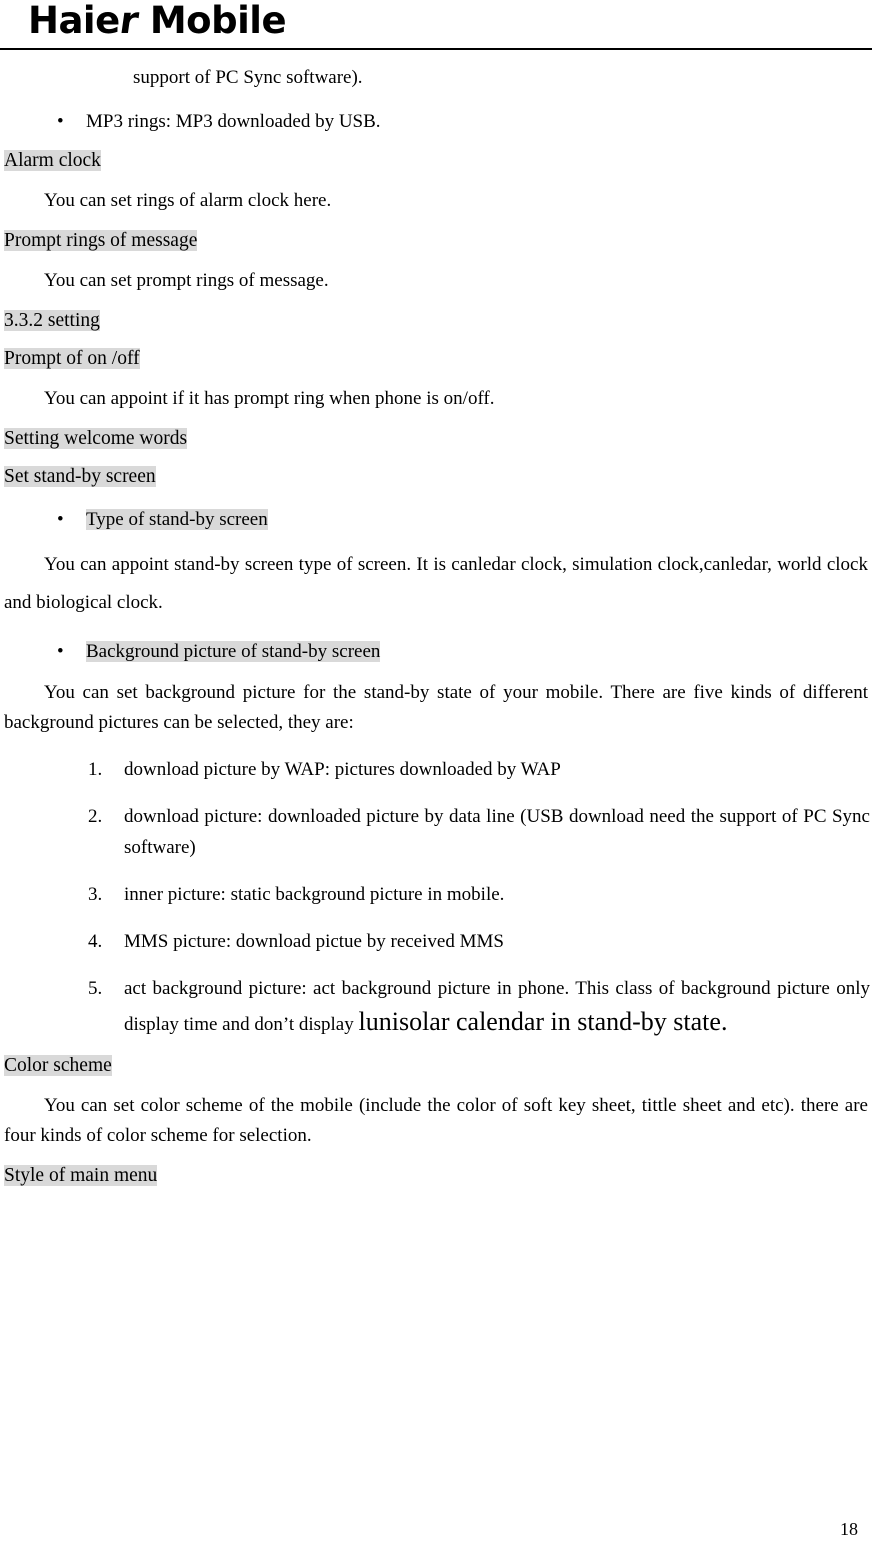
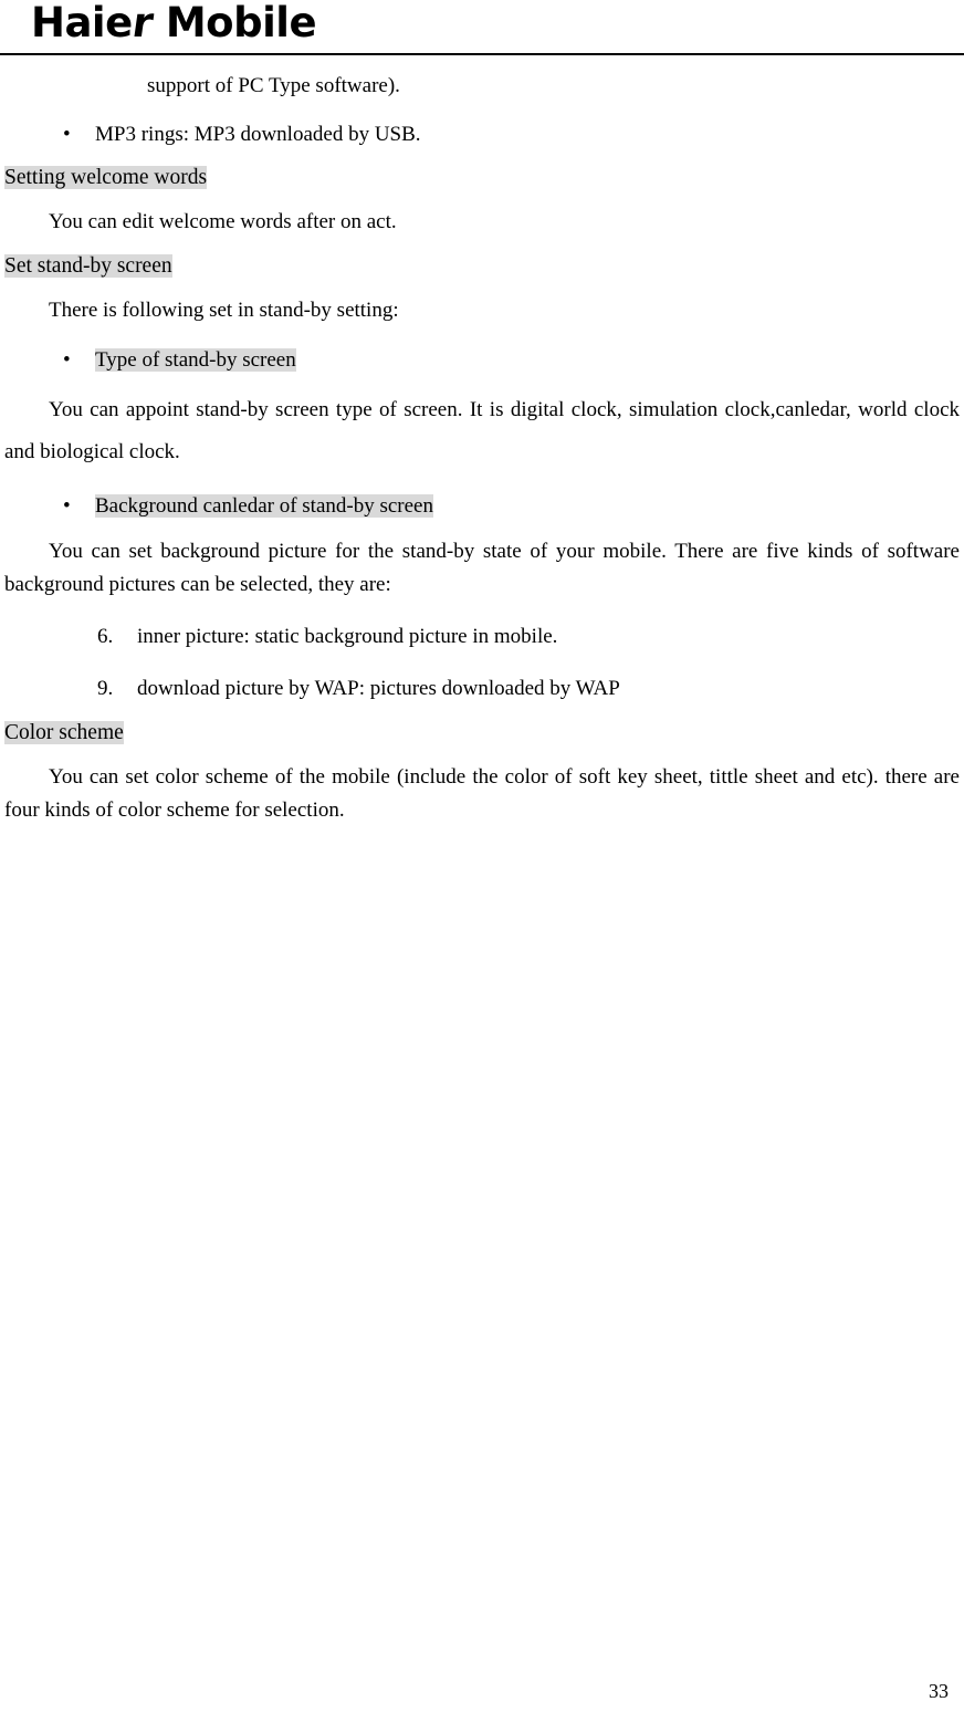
- support of PC Sync software).
+ support of PC Type software).
  •
  MP3 rings: MP3 downloaded by USB.
- Alarm clock
- You can set rings of alarm clock here.
- Prompt rings of message
- You can set prompt rings of message.
- 3.3.2 setting
- Prompt of on /off
- You can appoint if it has prompt ring when phone is on/off.
  Setting welcome words
+ You can edit welcome words after on act.
  Set stand-by screen
+ There is following set in stand-by setting:
  •
  Type of stand-by screen
- You can appoint stand-by screen type of screen. It is canledar clock, simulation clock,canledar, world clock and biological clock.
+ You can appoint stand-by screen type of screen. It is digital clock, simulation clock,canledar, world clock and biological clock.
  •
- Background picture of stand-by screen
+ Background canledar of stand-by screen
- You can set background picture for the stand-by state of your mobile. There are five kinds of different background pictures can be selected, they are:
+ You can set background picture for the stand-by state of your mobile. There are five kinds of software background pictures can be selected, they are:
- 1.
+ 6.
- download picture by WAP: pictures downloaded by WAP
+ inner picture: static background picture in mobile.
- 2.
- download picture: downloaded picture by data line (USB download need the support of PC Sync software)
- 3.
+ 9.
- inner picture: static background picture in mobile.
+ download picture by WAP: pictures downloaded by WAP
- 4.
- MMS picture: download pictue by received MMS
- 5.
- act background picture: act background picture in phone. This class of background picture only display time and don’t display lunisolar calendar in stand-by state.
  Color scheme
  You can set color scheme of the mobile (include the color of soft key sheet, tittle sheet and etc). there are four kinds of color scheme for selection.
- Style of main menu
- 18
+ 33
